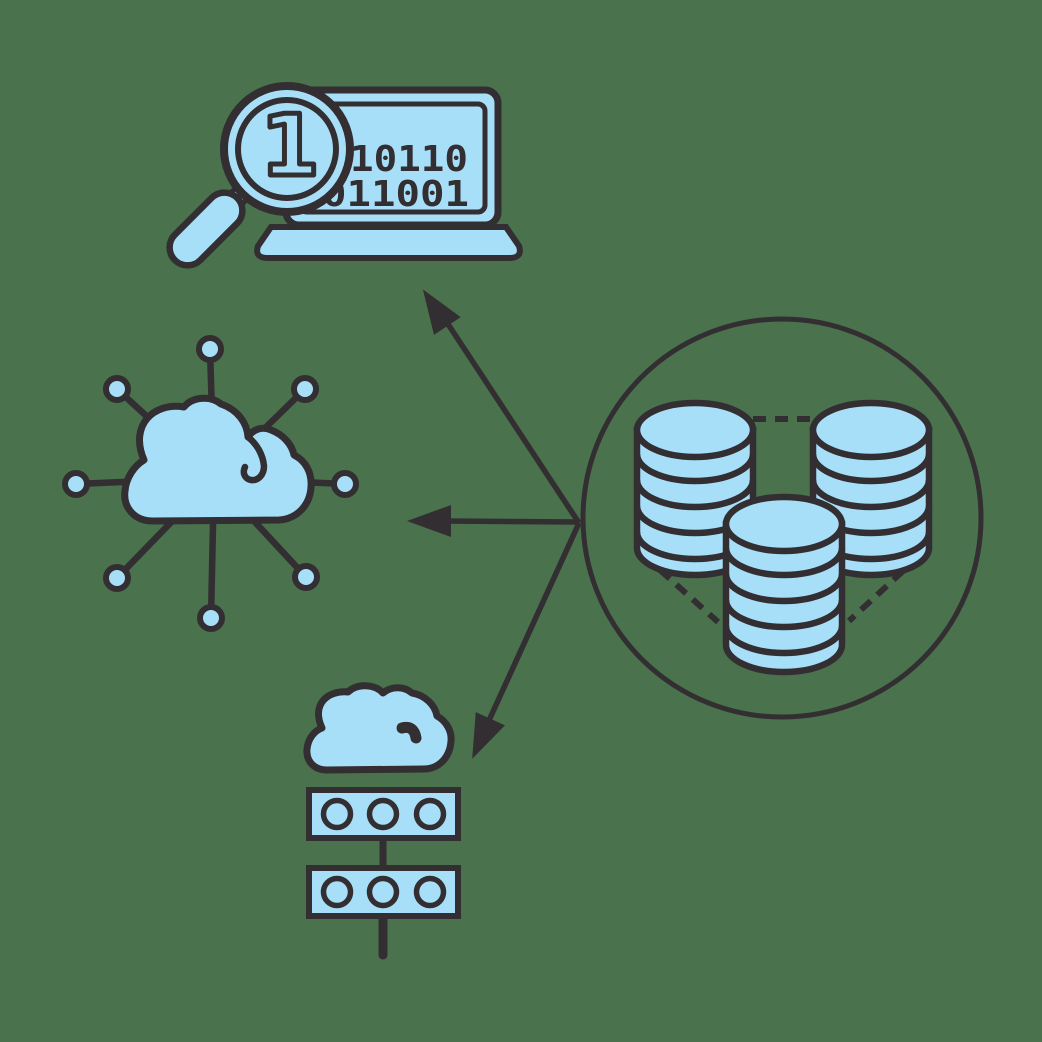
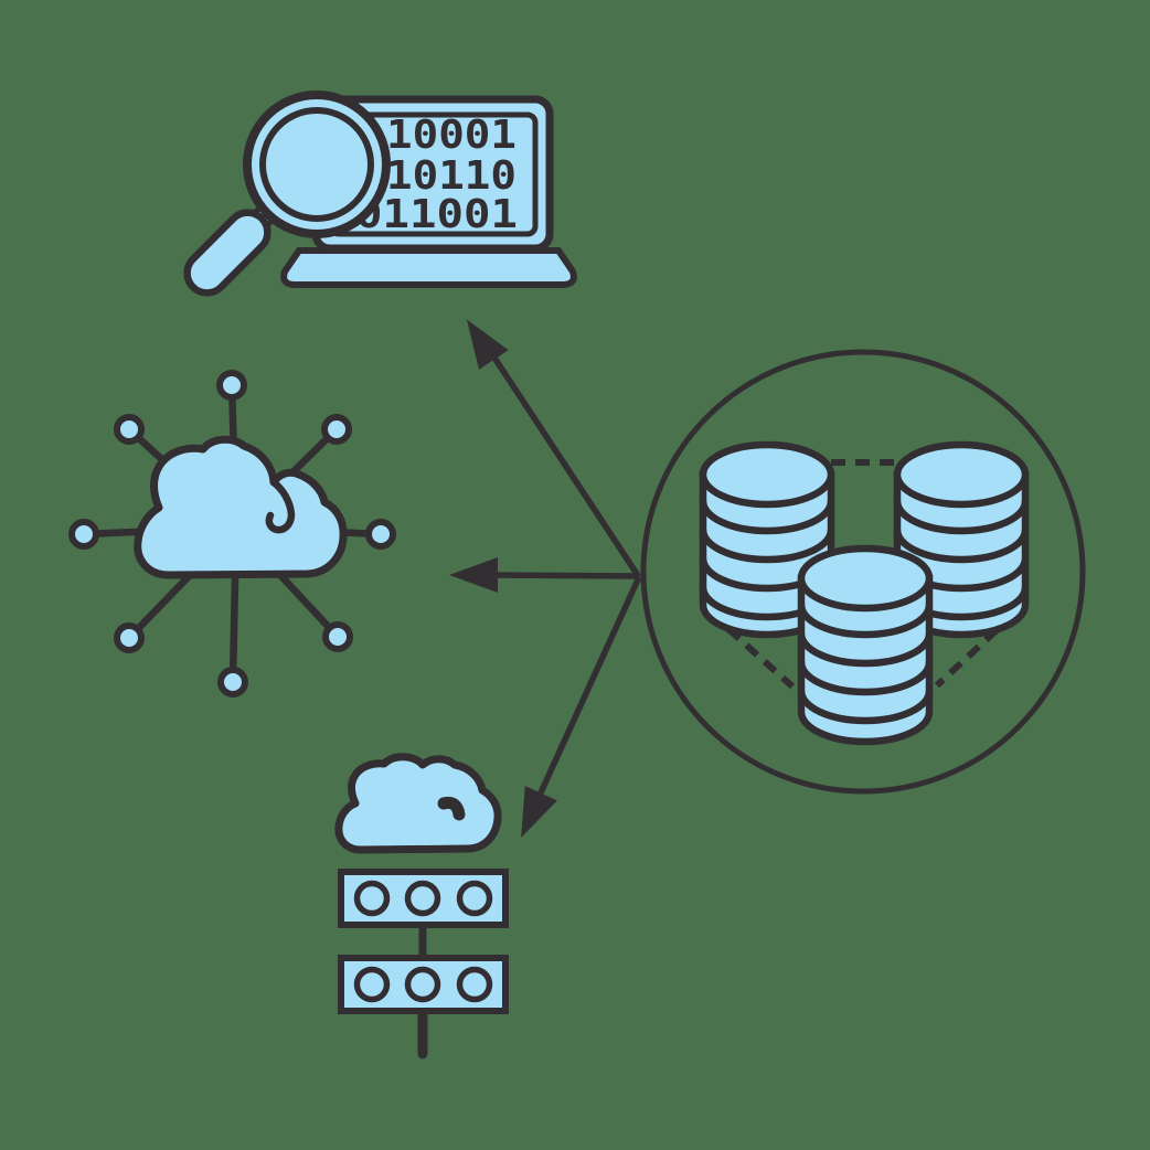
+ 10001
  10110
  11001
- 1
